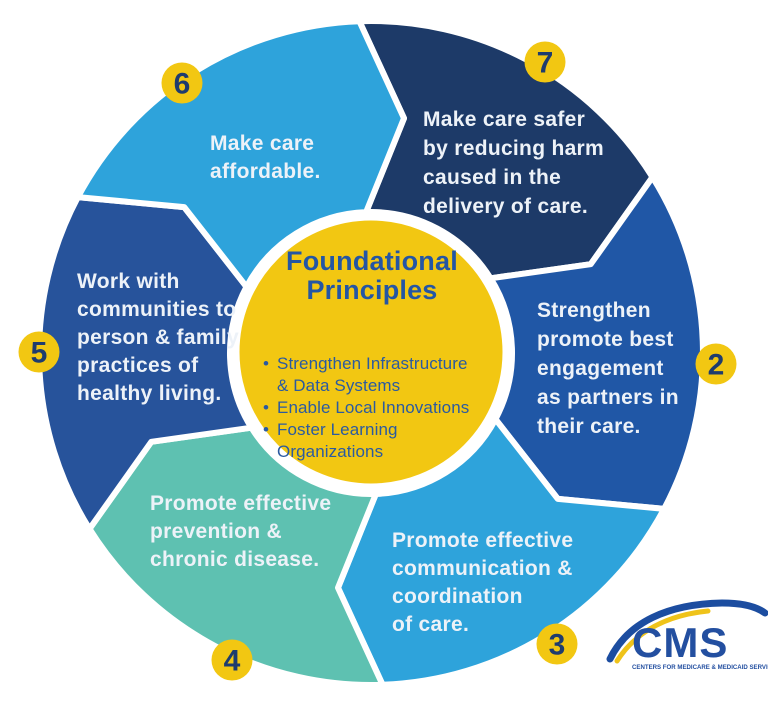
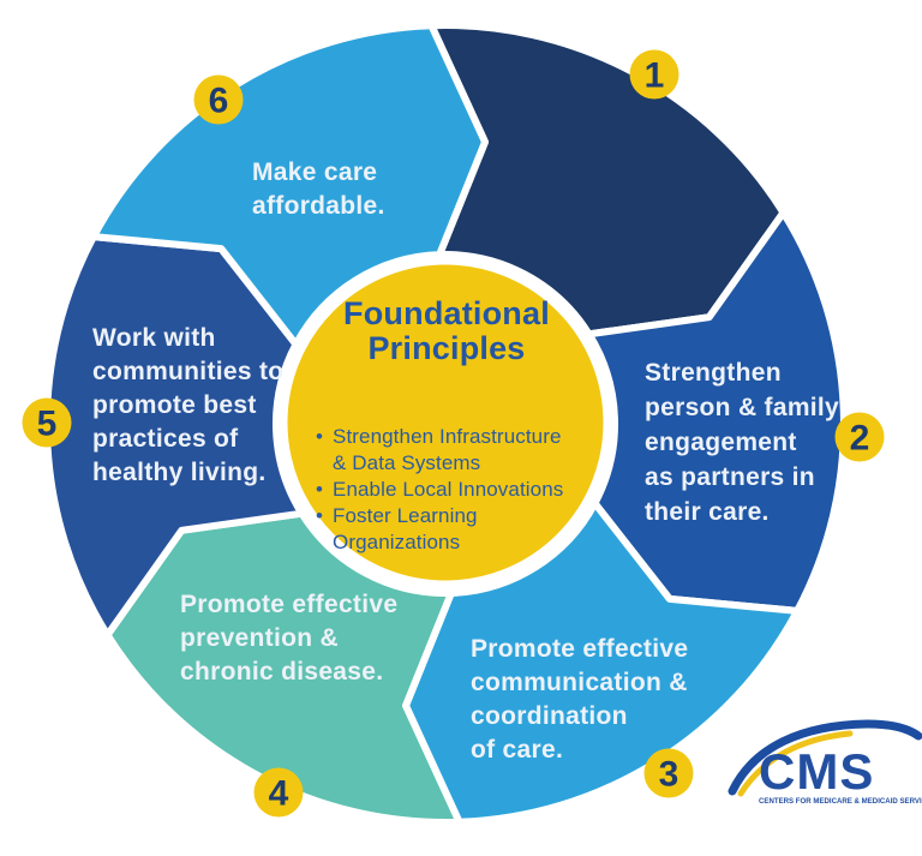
- 7
+ 1
  2
  3
  4
  5
  6
- Make care safer
- by reducing harm
- caused in the
- delivery of care.
  Strengthen
- promote best
+ person & family
  engagement
  as partners in
  their care.
  Promote effective
  communication &
  coordination
  of care.
  Promote effective
  prevention &
  chronic disease.
  Work with
  communities to
- person & family
+ promote best
  practices of
  healthy living.
  Make care
  affordable.
  Foundational
  Principles
  •
  Strengthen Infrastructure
  & Data Systems
  •
  Enable Local Innovations
  •
  Foster Learning
  Organizations
  CMS
